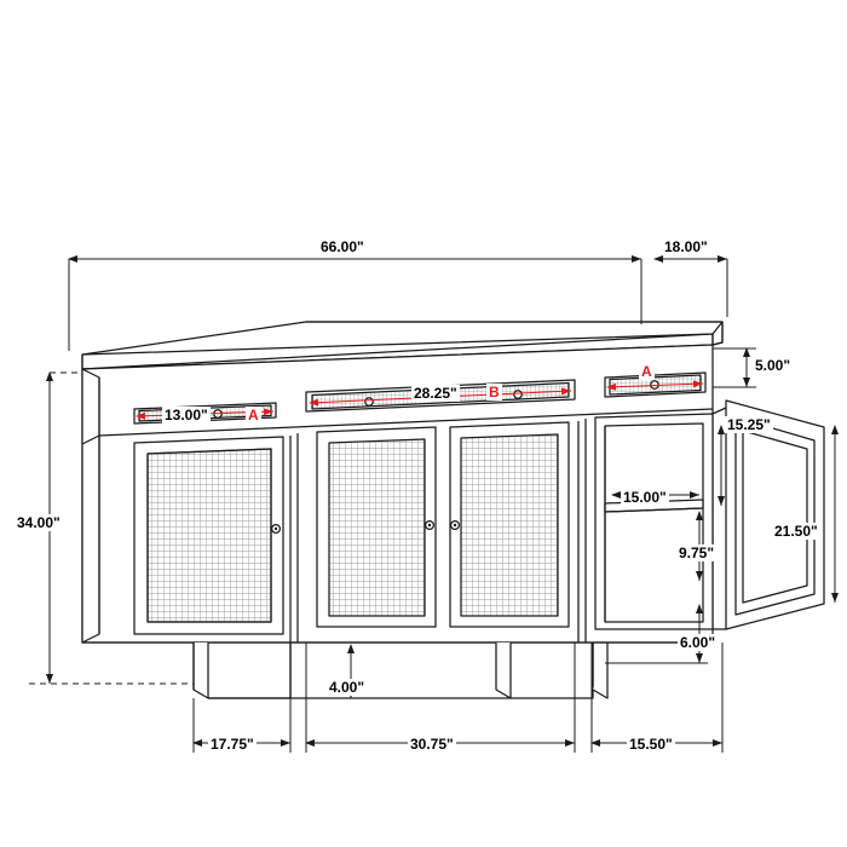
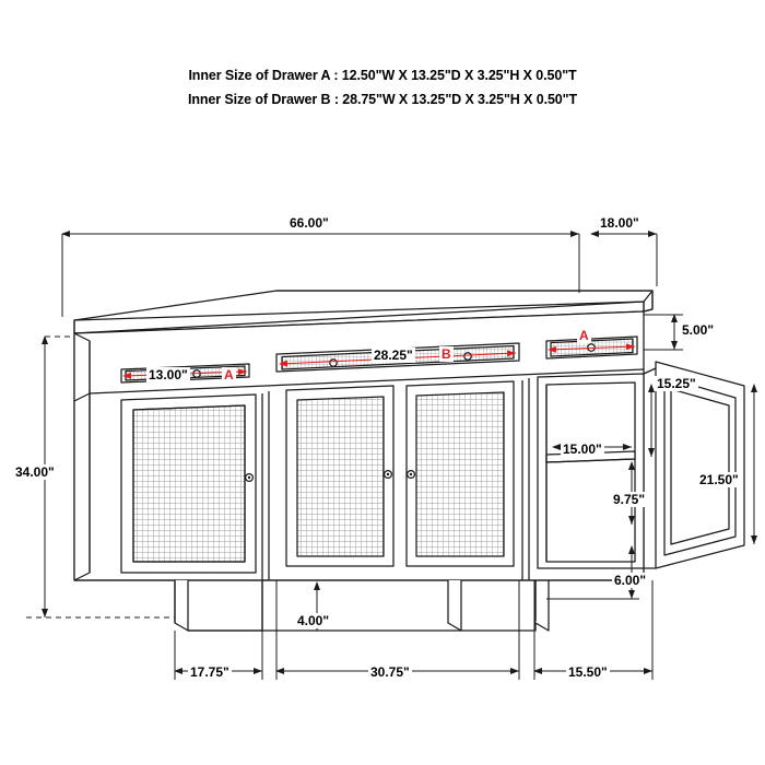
+ Inner Size of Drawer A : 12.50"W X 13.25"D X 3.25"H X 0.50"T
+ Inner Size of Drawer B : 28.75"W X 13.25"D X 3.25"H X 0.50"T
  66.00"
  18.00"
  34.00"
  5.00"
  15.25"
  15.00"
  9.75"
  21.50"
  6.00"
  4.00"
  17.75"
  30.75"
  15.50"
  13.00"
  28.25"
  A
  B
  A
